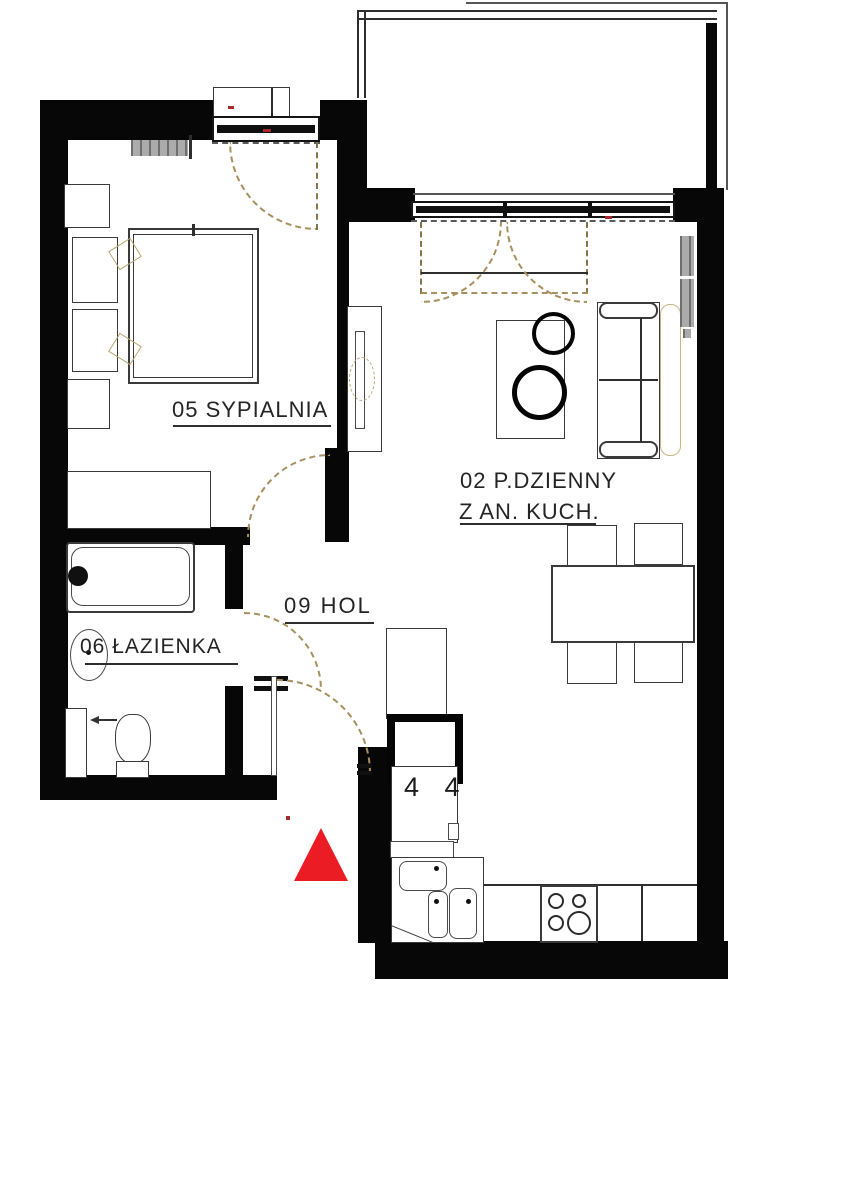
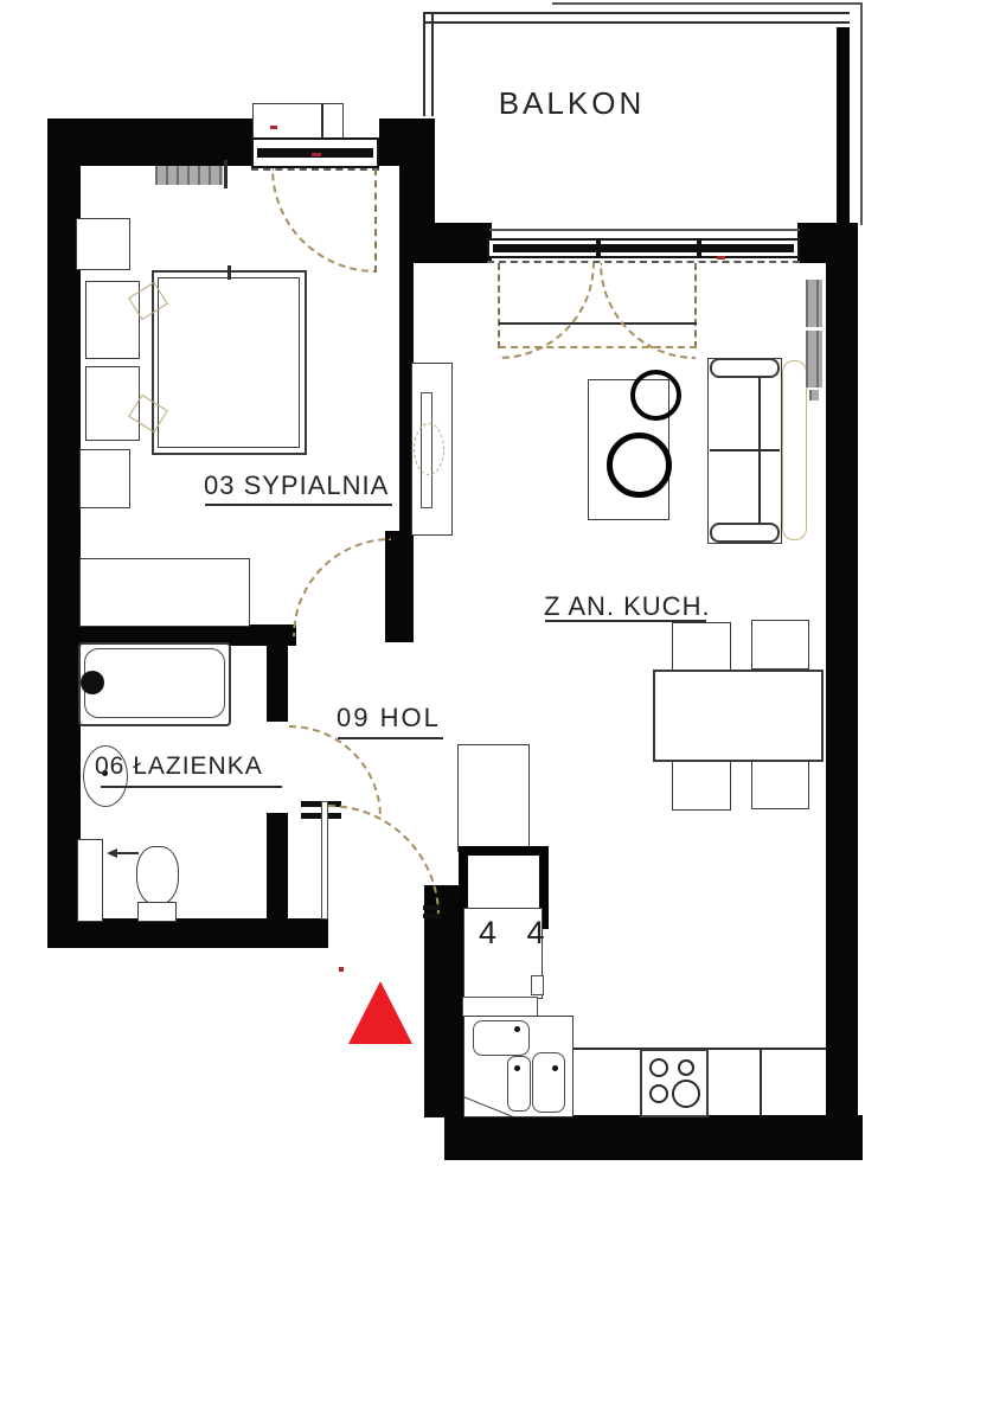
+ BALKON
- 05 SYPIALNIA
+ 03 SYPIALNIA
- 02 P.DZIENNY
  Z AN. KUCH.
  06 ŁAZIENKA
  09 HOL
  4 4
